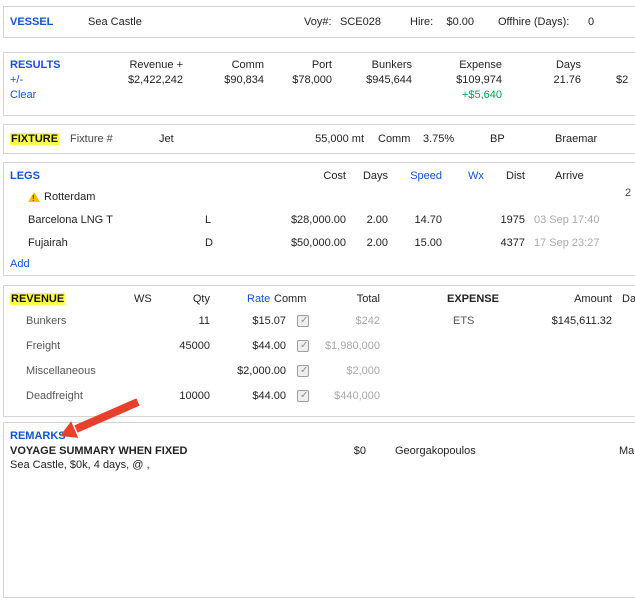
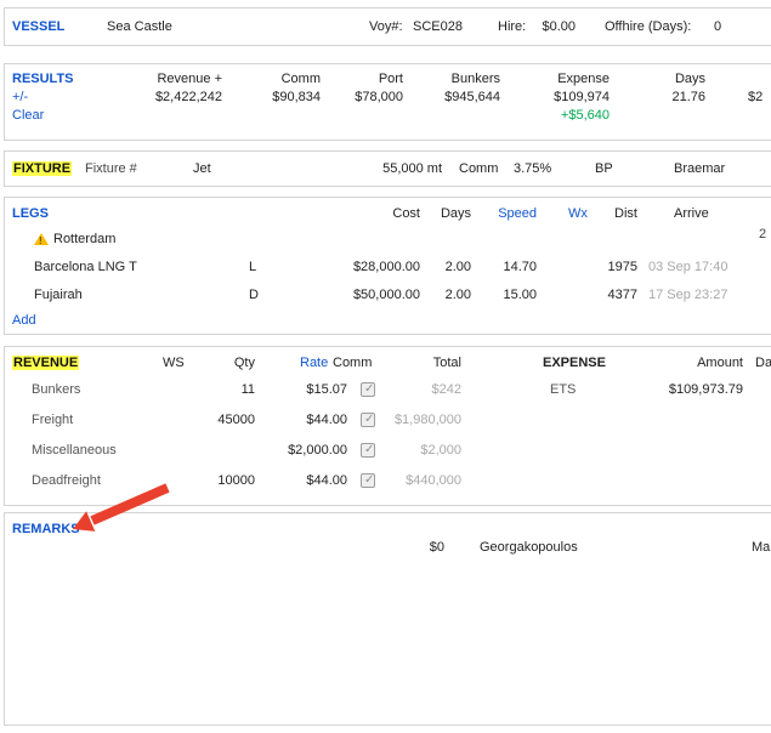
  VESSEL
  Sea Castle
  Voy#:
  SCE028
  Hire:
  $0.00
  Offhire (Days):
  0
  RESULTS
  +/-
  Clear
  Revenue +
  $2,422,242
  Comm
  $90,834
  Port
  $78,000
  Bunkers
  $945,644
  Expense
  $109,974
  +$5,640
  Days
  21.76
  $2
  FIXTURE
  Fixture #
  Jet
  55,000 mt
  Comm
  3.75%
  BP
  Braemar
  LEGS
  Cost
  Days
  Speed
  Wx
  Dist
  Arrive
  2
  Rotterdam
  Barcelona LNG T
  L
  $28,000.00
  2.00
  14.70
  1975
  03 Sep 17:40
  Fujairah
  D
  $50,000.00
  2.00
  15.00
  4377
  17 Sep 23:27
  Add
  REVENUE
  WS
  Qty
  Rate
  Comm
  Total
  EXPENSE
  Amount
  Da
  Bunkers
  11
  $15.07
  $242
  ETS
- $145,611.32
+ $109,973.79
  Freight
  45000
  $44.00
  $1,980,000
  Miscellaneous
  $2,000.00
  $2,000
  Deadfreight
  10000
  $44.00
  $440,000
  REMARK
- VOYAGE SUMMARY WHEN FIXED
  $0
  Georgakopoulos
- Sea Castle, $0k, 4 days, @ ,
